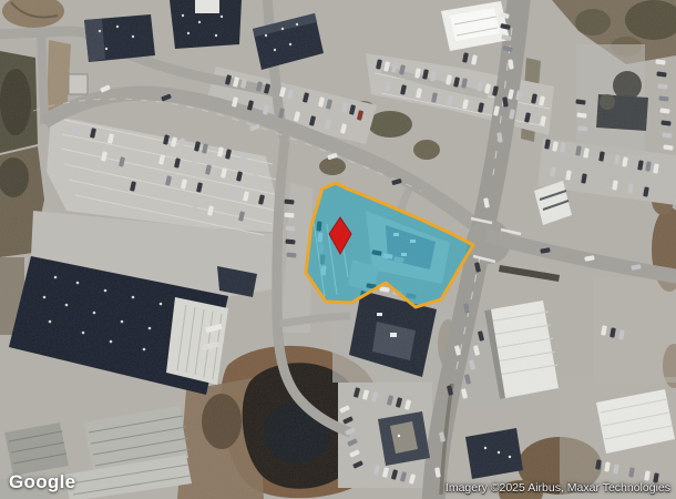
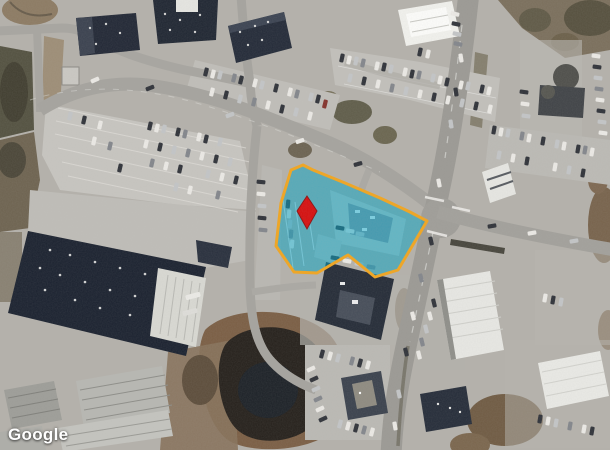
  Google
- Imagery ©2025 Airbus, Maxar Technologies
